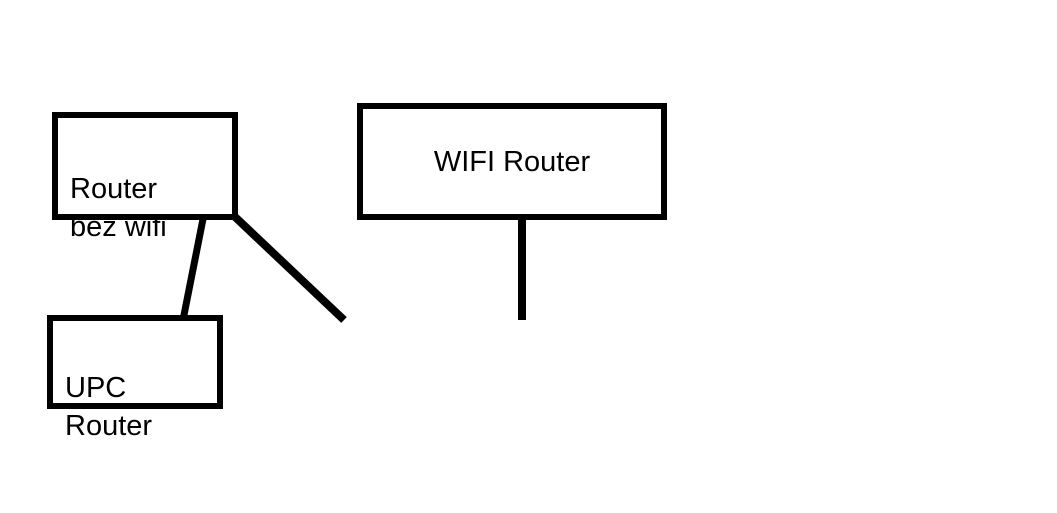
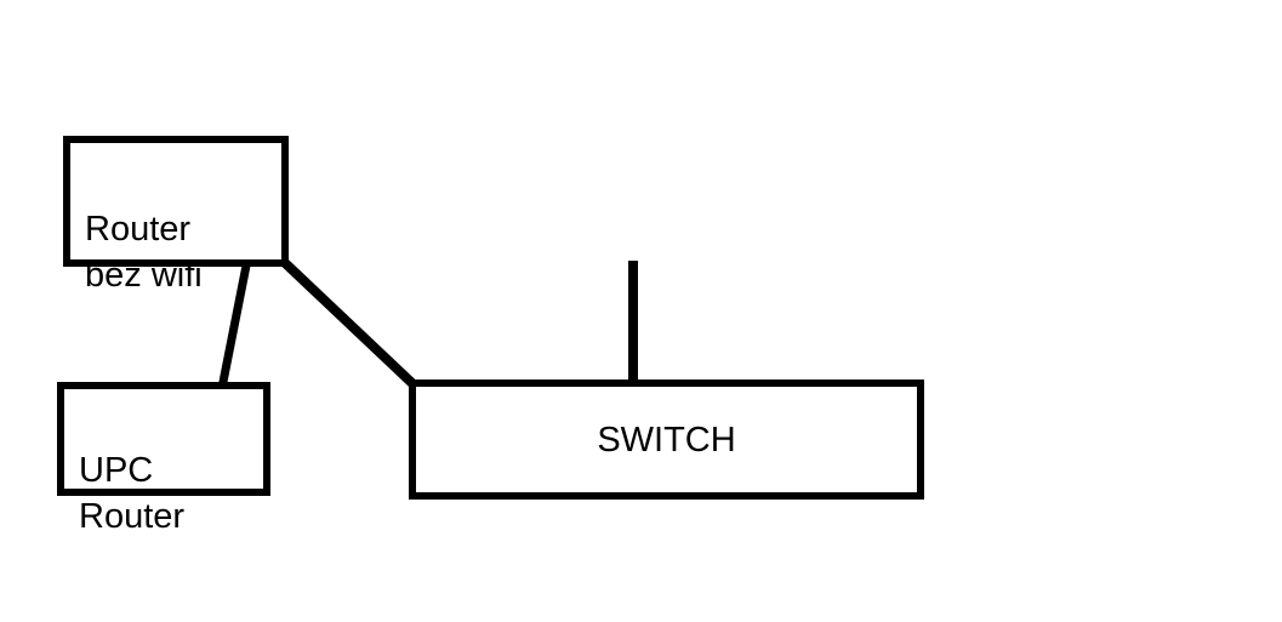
  Router
  bez wifi
- WIFI Router
  UPC
  Router
+ SWITCH
